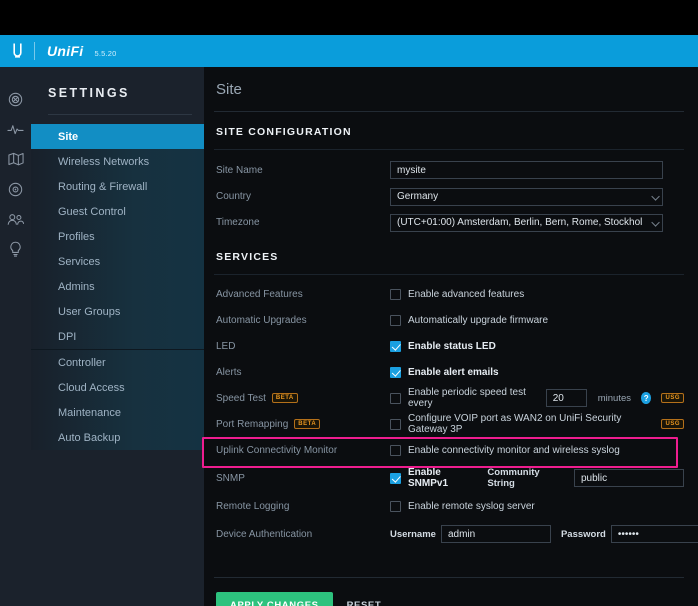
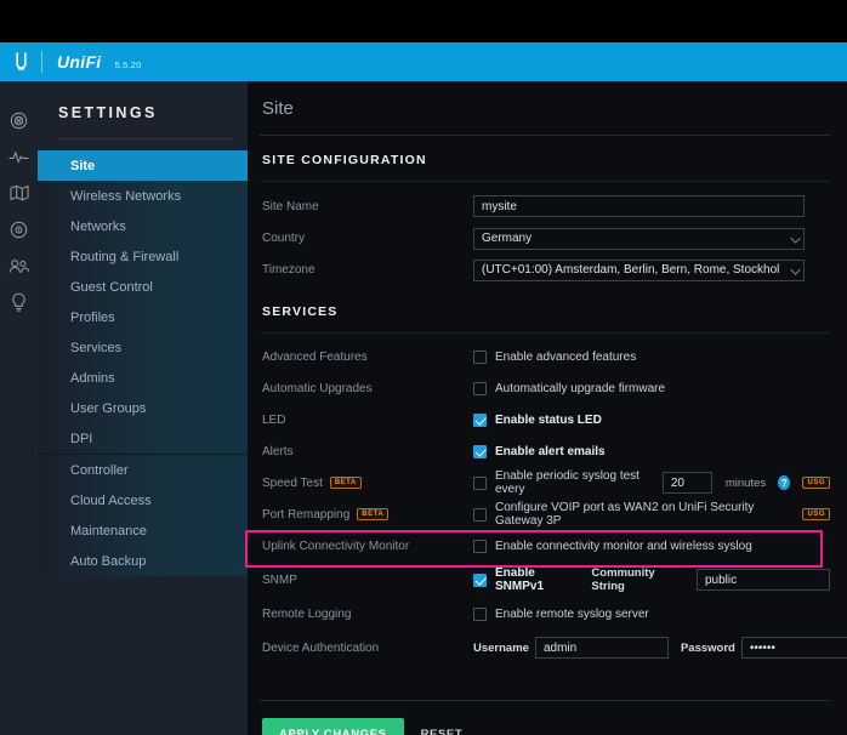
  UniFi
  5.5.20
  SETTINGS
  Site
  Wireless Networks
+ Networks
  Routing & Firewall
  Guest Control
  Profiles
  Services
  Admins
  User Groups
  DPI
  Controller
  Cloud Access
  Maintenance
  Auto Backup
  Site
  SITE CONFIGURATION
  Site Name
  mysite
  Country
  Germany
  Timezone
  (UTC+01:00) Amsterdam, Berlin, Bern, Rome, Stockhol
  SERVICES
  Advanced Features
  Enable advanced features
  Automatic Upgrades
  Automatically upgrade firmware
  LED
  Enable status LED
  Alerts
  Enable alert emails
  Speed Test
- Enable periodic speed test every
+ Enable periodic syslog test every
  20
  minutes
  ?
  Port Remapping
  Configure VOIP port as WAN2 on UniFi Security Gateway 3P
  Uplink Connectivity Monitor
  Enable connectivity monitor and wireless syslog
  SNMP
  Enable SNMPv1
  Community String
  public
  Remote Logging
  Enable remote syslog server
  Device Authentication
  Username
  admin
  Password
  ••••••
